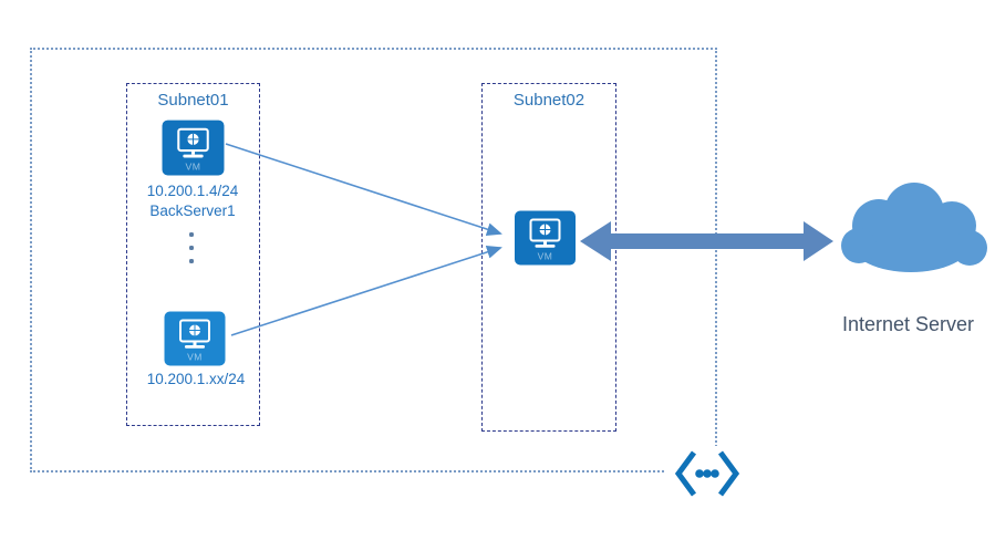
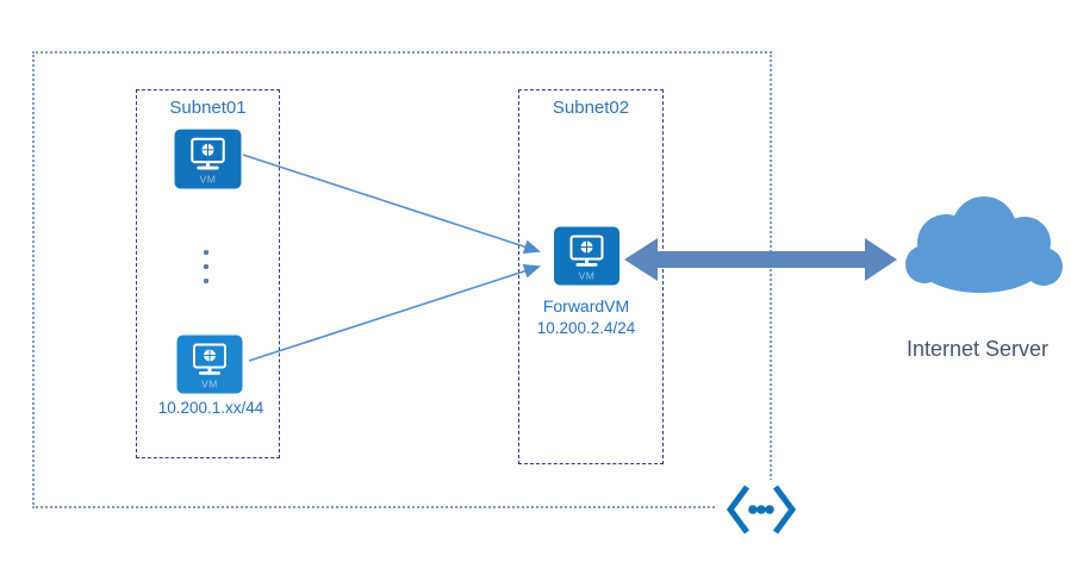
  Subnet01
  Subnet02
  VM
- 10.200.1.4/24
- BackServer1
  VM
- 10.200.1.xx/24
+ 10.200.1.xx/44
  VM
+ ForwardVM
+ 10.200.2.4/24
  Internet Server
